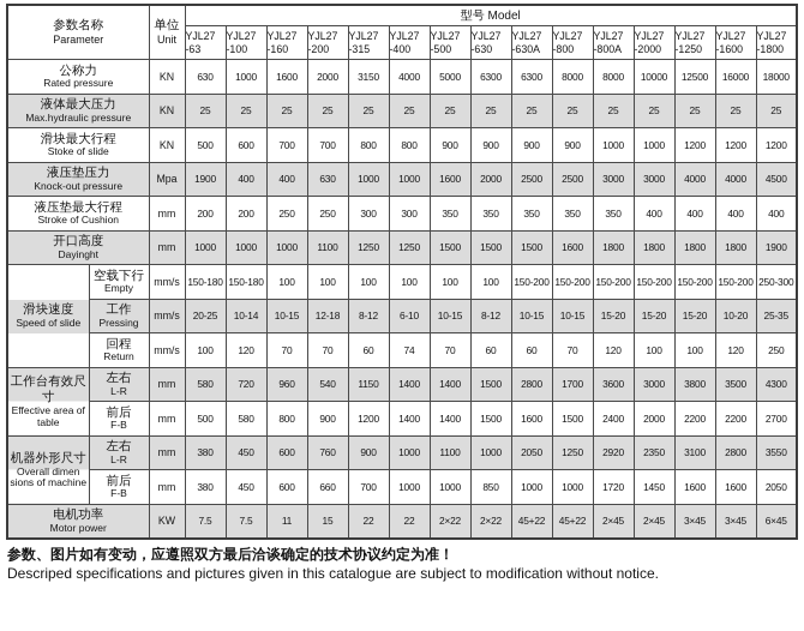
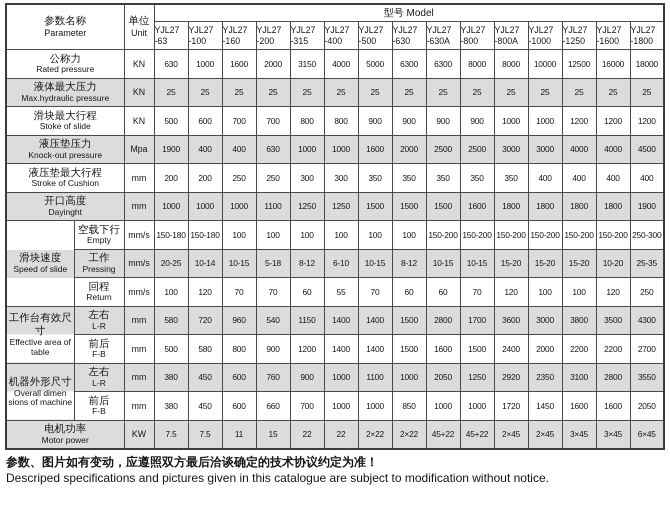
  参数名称 Parameter	单位 Unit	型号 Model
- YJL27-63	YJL27-100	YJL27-160	YJL27-200	YJL27-315	YJL27-400	YJL27-500	YJL27-630	YJL27-630A	YJL27-800	YJL27-800A	YJL27-2000	YJL27-1250	YJL27-1600	YJL27-1800
+ YJL27-63	YJL27-100	YJL27-160	YJL27-200	YJL27-315	YJL27-400	YJL27-500	YJL27-630	YJL27-630A	YJL27-800	YJL27-800A	YJL27-1000	YJL27-1250	YJL27-1600	YJL27-1800
  公称力Rated pressure	KN	630	1000	1600	2000	3150	4000	5000	6300	6300	8000	8000	10000	12500	16000	18000
  液体最大压力Max.hydraulic pressure	KN	25	25	25	25	25	25	25	25	25	25	25	25	25	25	25
  滑块最大行程Stoke of slide	KN	500	600	700	700	800	800	900	900	900	900	1000	1000	1200	1200	1200
  液压垫压力Knock-out pressure	Mpa	1900	400	400	630	1000	1000	1600	2000	2500	2500	3000	3000	4000	4000	4500
  液压垫最大行程Stroke of Cushion	mm	200	200	250	250	300	300	350	350	350	350	350	400	400	400	400
  开口高度Dayinght	mm	1000	1000	1000	1100	1250	1250	1500	1500	1500	1600	1800	1800	1800	1800	1900
  滑块速度Speed of slide	空载下行Empty	mm/s	150-180	150-180	100	100	100	100	100	100	150-200	150-200	150-200	150-200	150-200	150-200	250-300
- 工作Pressing	mm/s	20-25	10-14	10-15	12-18	8-12	6-10	10-15	8-12	10-15	10-15	15-20	15-20	15-20	10-20	25-35
+ 工作Pressing	mm/s	20-25	10-14	10-15	5-18	8-12	6-10	10-15	8-12	10-15	10-15	15-20	15-20	15-20	10-20	25-35
- 回程Return	mm/s	100	120	70	70	60	74	70	60	60	70	120	100	100	120	250
+ 回程Return	mm/s	100	120	70	70	60	55	70	60	60	70	120	100	100	120	250
  工作台有效尺寸Effective area of table	左右L-R	mm	580	720	960	540	1150	1400	1400	1500	2800	1700	3600	3000	3800	3500	4300
  前后F-B	mm	500	580	800	900	1200	1400	1400	1500	1600	1500	2400	2000	2200	2200	2700
  机器外形尺寸Overall dimen sions of machine	左右L-R	mm	380	450	600	760	900	1000	1100	1000	2050	1250	2920	2350	3100	2800	3550
  前后F-B	mm	380	450	600	660	700	1000	1000	850	1000	1000	1720	1450	1600	1600	2050
  电机功率Motor power	KW	7.5	7.5	11	15	22	22	2×22	2×22	45+22	45+22	2×45	2×45	3×45	3×45	6×45
  参数、图片如有变动，应遵照双方最后洽谈确定的技术协议约定为准！
  Descriped specifications and pictures given in this catalogue are subject to modification without notice.
